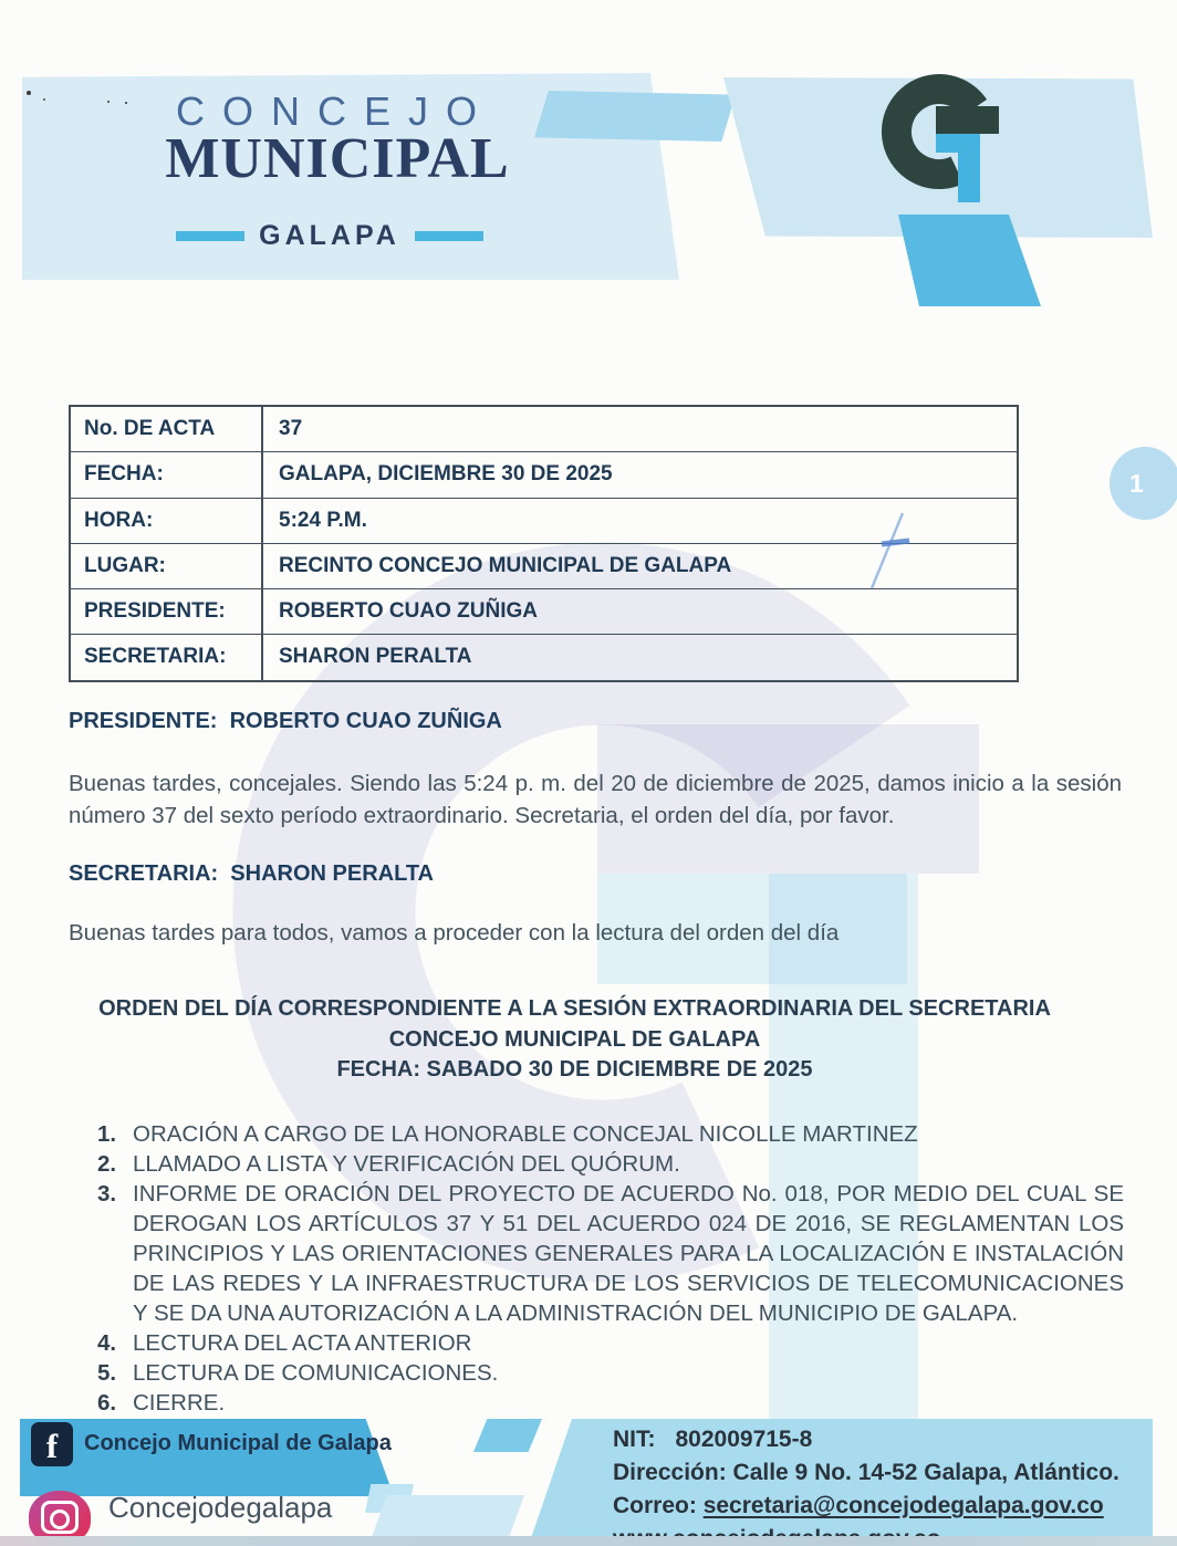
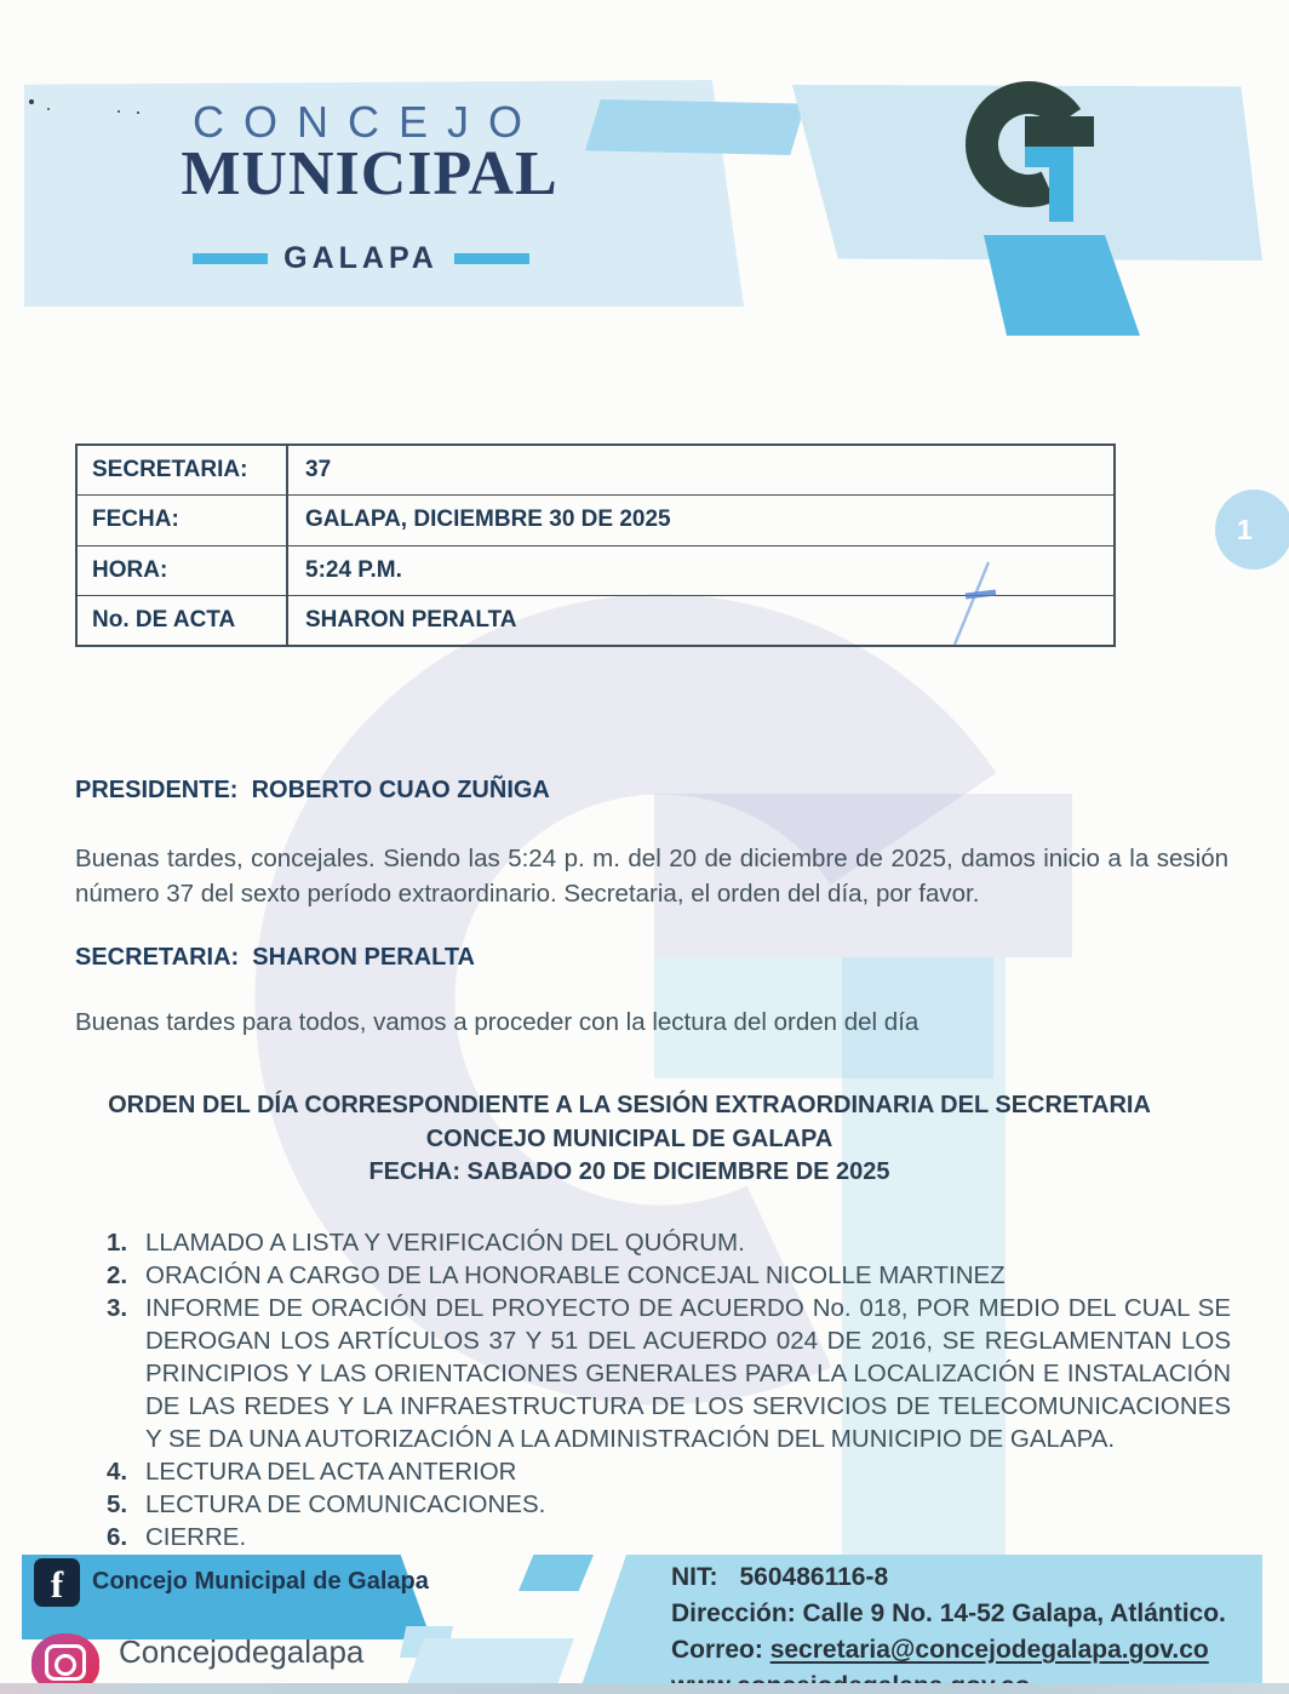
  CONCEJO
  MUNICIPAL
  GALAPA
  1
- No. DE ACTA
+ SECRETARIA:
  37
  FECHA:
  GALAPA, DICIEMBRE 30 DE 2025
  HORA:
  5:24 P.M.
- LUGAR:
- RECINTO CONCEJO MUNICIPAL DE GALAPA
- PRESIDENTE:
- ROBERTO CUAO ZUÑIGA
- SECRETARIA:
+ No. DE ACTA
  SHARON PERALTA
  PRESIDENTE: ROBERTO CUAO ZUÑIGA
  Buenas tardes, concejales. Siendo las 5:24 p. m. del 20 de diciembre de 2025, damos inicio a la sesión número 37 del sexto período extraordinario. Secretaria, el orden del día, por favor.
  SECRETARIA: SHARON PERALTA
  Buenas tardes para todos, vamos a proceder con la lectura del orden del día
  ORDEN DEL DÍA CORRESPONDIENTE A LA SESIÓN EXTRAORDINARIA DEL SECRETARIA
  CONCEJO MUNICIPAL DE GALAPA
- FECHA: SABADO 30 DE DICIEMBRE DE 2025
+ FECHA: SABADO 20 DE DICIEMBRE DE 2025
  1.
- ORACIÓN A CARGO DE LA HONORABLE CONCEJAL NICOLLE MARTINEZ
+ LLAMADO A LISTA Y VERIFICACIÓN DEL QUÓRUM.
  2.
- LLAMADO A LISTA Y VERIFICACIÓN DEL QUÓRUM.
+ ORACIÓN A CARGO DE LA HONORABLE CONCEJAL NICOLLE MARTINEZ
  3.
  INFORME DE ORACIÓN DEL PROYECTO DE ACUERDO No. 018, POR MEDIO DEL CUAL SE DEROGAN LOS ARTÍCULOS 37 Y 51 DEL ACUERDO 024 DE 2016, SE REGLAMENTAN LOS PRINCIPIOS Y LAS ORIENTACIONES GENERALES PARA LA LOCALIZACIÓN E INSTALACIÓN DE LAS REDES Y LA INFRAESTRUCTURA DE LOS SERVICIOS DE TELECOMUNICACIONES Y SE DA UNA AUTORIZACIÓN A LA ADMINISTRACIÓN DEL MUNICIPIO DE GALAPA.
  4.
  LECTURA DEL ACTA ANTERIOR
  5.
  LECTURA DE COMUNICACIONES.
  6.
  CIERRE.
- NIT: 802009715-8
+ NIT: 560486116-8
  Dirección: Calle 9 No. 14-52 Galapa, Atlántico.
  Correo: secretaria@concejodegalapa.gov.co
  f
  Concejo Municipal de Galapa
  Concejodegalapa
